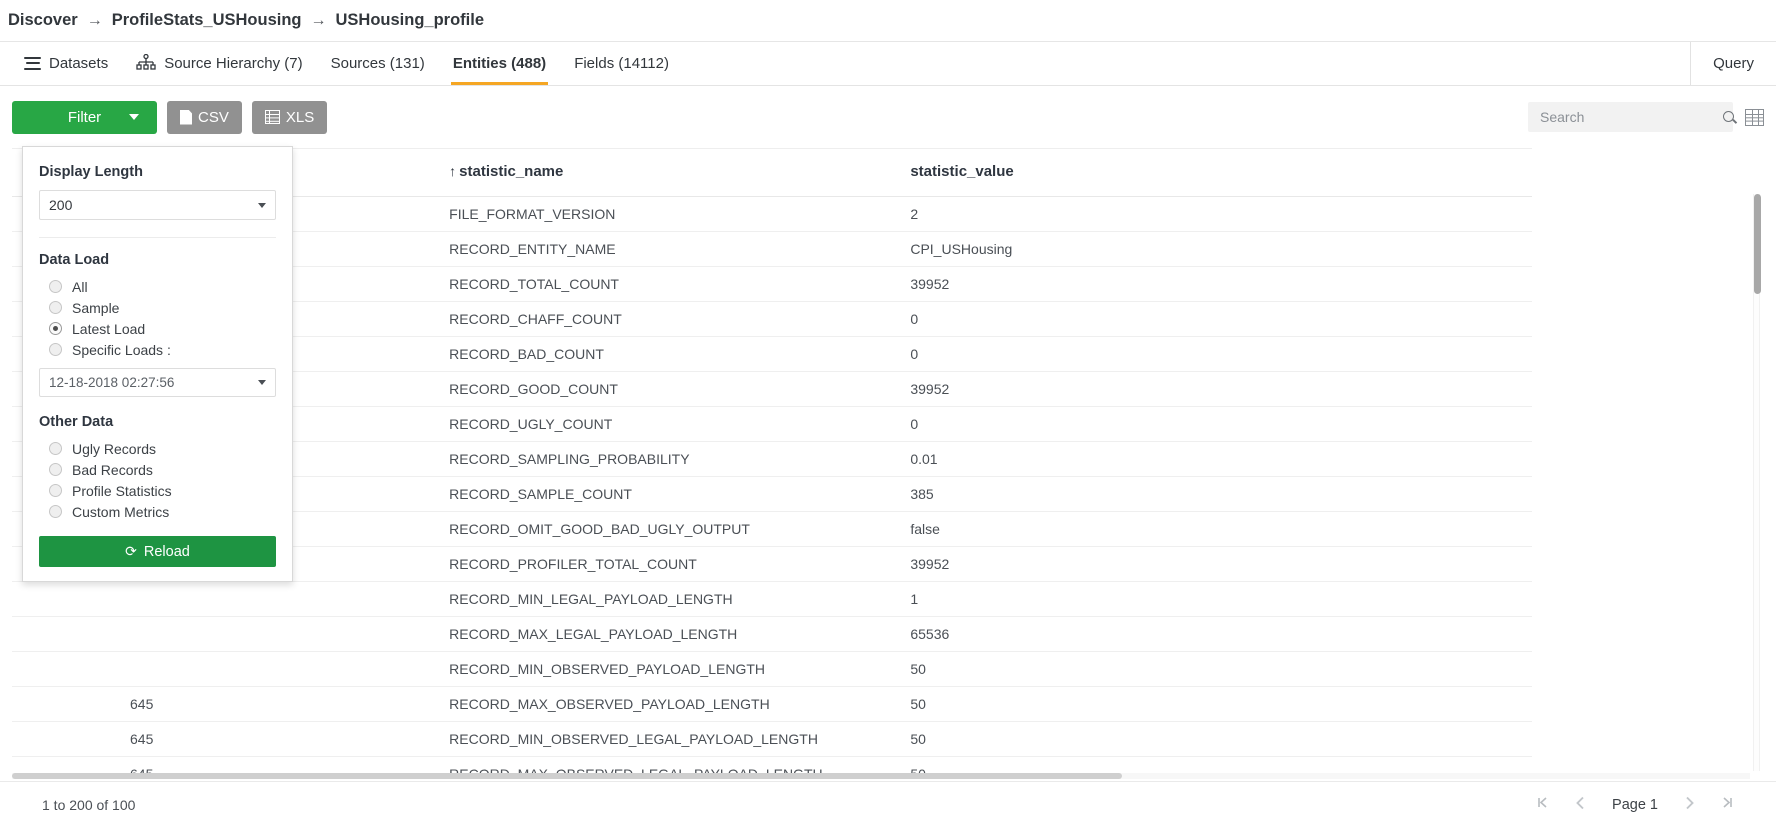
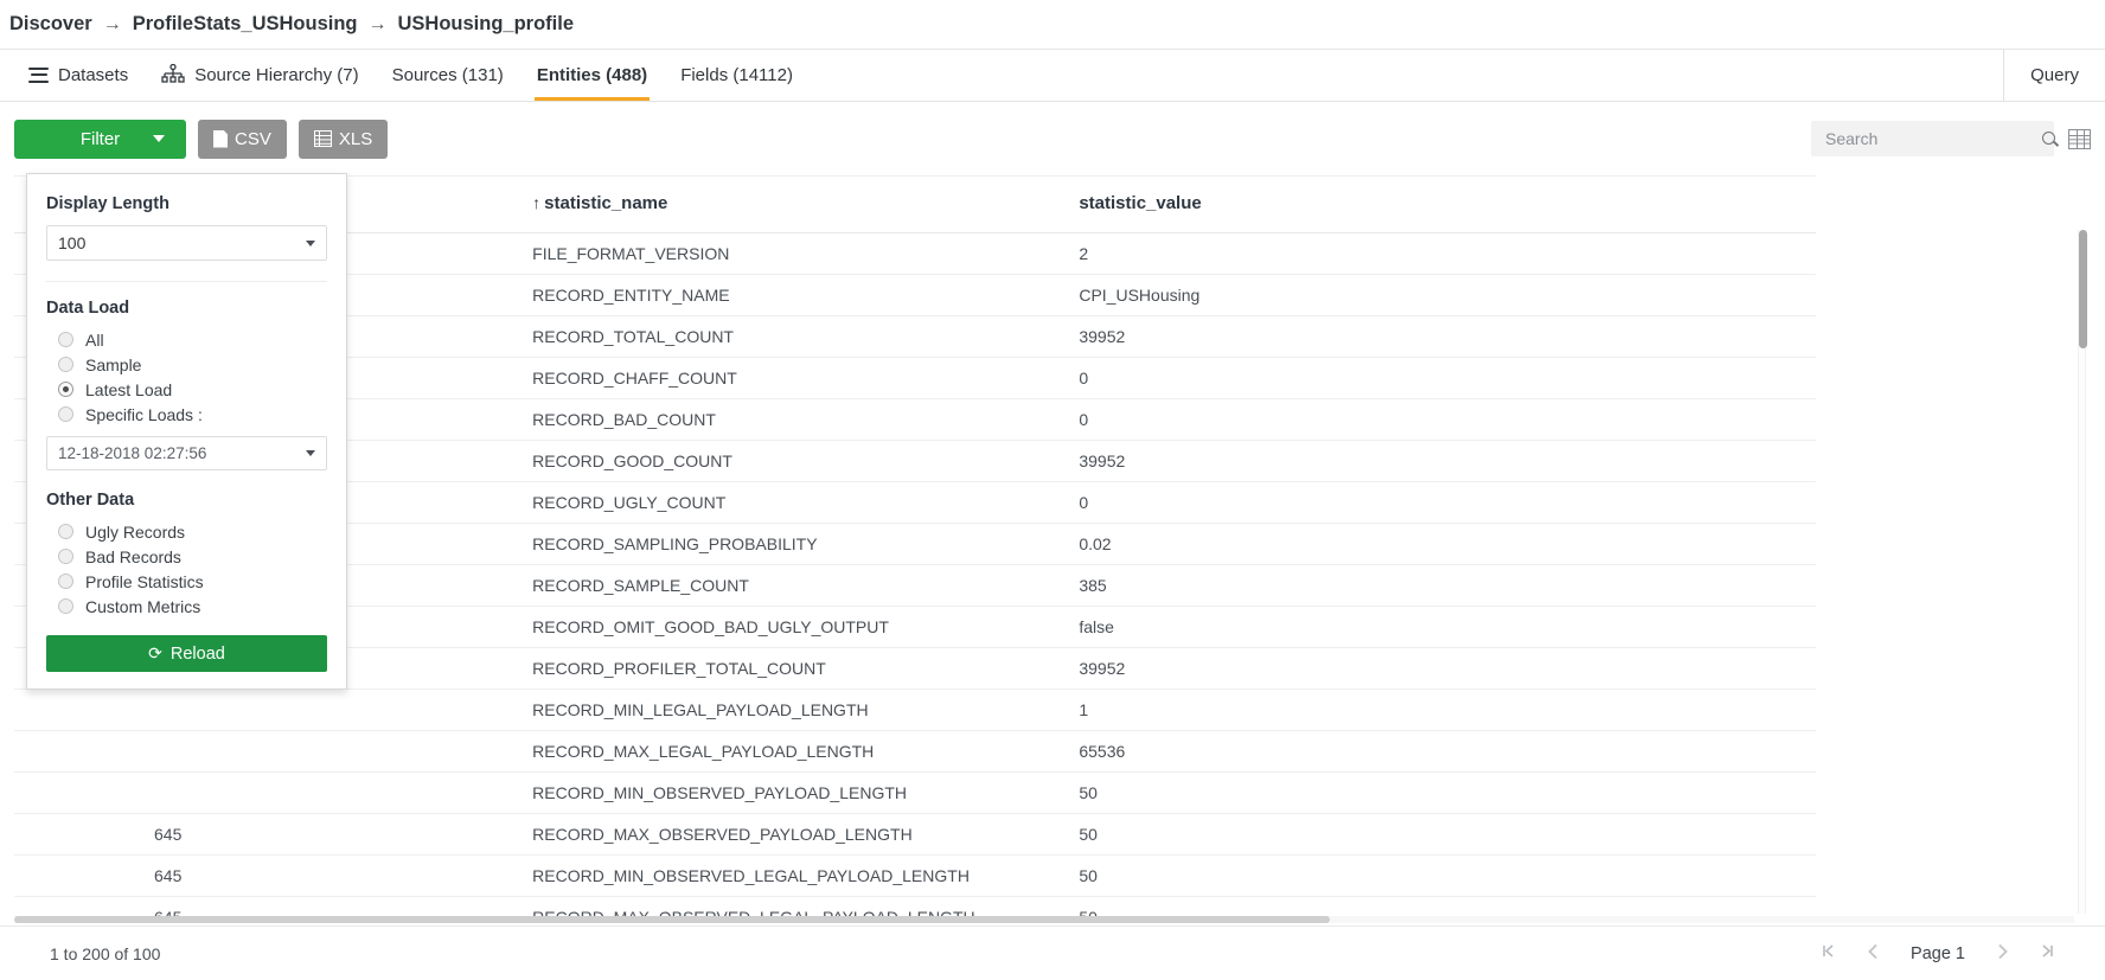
  Discover
  →
  ProfileStats_USHousing
  →
  USHousing_profile
  Datasets
  Source Hierarchy (7)
  Sources (131)
  Entities (488)
  Fields (14112)
  Query
  Filter
  CSV
  XLS
  Search
  	↑ statistic_name	statistic_value
  	FILE_FORMAT_VERSION	2
  	RECORD_ENTITY_NAME	CPI_USHousing
  	RECORD_TOTAL_COUNT	39952
  	RECORD_CHAFF_COUNT	0
  	RECORD_BAD_COUNT	0
  	RECORD_GOOD_COUNT	39952
  	RECORD_UGLY_COUNT	0
- 	RECORD_SAMPLING_PROBABILITY	0.01
+ 	RECORD_SAMPLING_PROBABILITY	0.02
  	RECORD_SAMPLE_COUNT	385
  	RECORD_OMIT_GOOD_BAD_UGLY_OUTPUT	false
  	RECORD_PROFILER_TOTAL_COUNT	39952
  	RECORD_MIN_LEGAL_PAYLOAD_LENGTH	1
  	RECORD_MAX_LEGAL_PAYLOAD_LENGTH	65536
  	RECORD_MIN_OBSERVED_PAYLOAD_LENGTH	50
  645	RECORD_MAX_OBSERVED_PAYLOAD_LENGTH	50
  645	RECORD_MIN_OBSERVED_LEGAL_PAYLOAD_LENGTH	50
  1 to 200 of 100
  Page 1
  Display Length
- 200
+ 100
  Data Load
  All
  Sample
  Latest Load
  Specific Loads :
  12-18-2018 02:27:56
  Other Data
  Ugly Records
  Bad Records
  Profile Statistics
  Custom Metrics
  ⟳
  Reload
